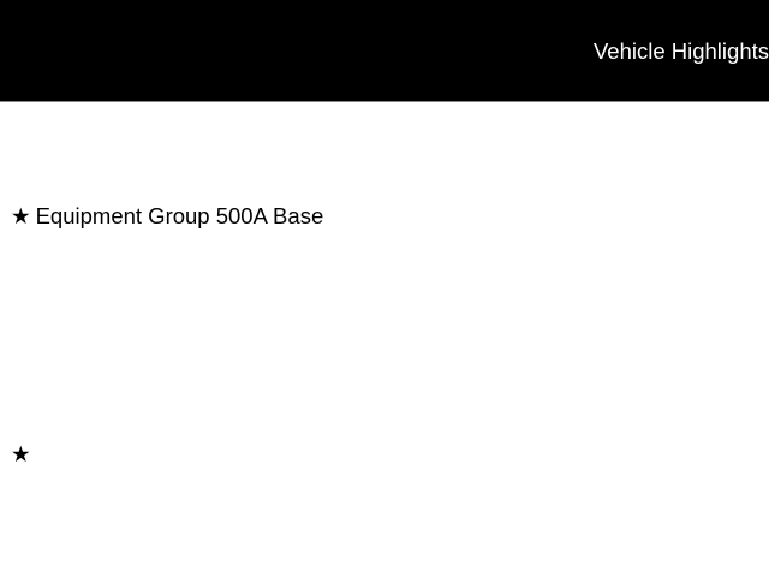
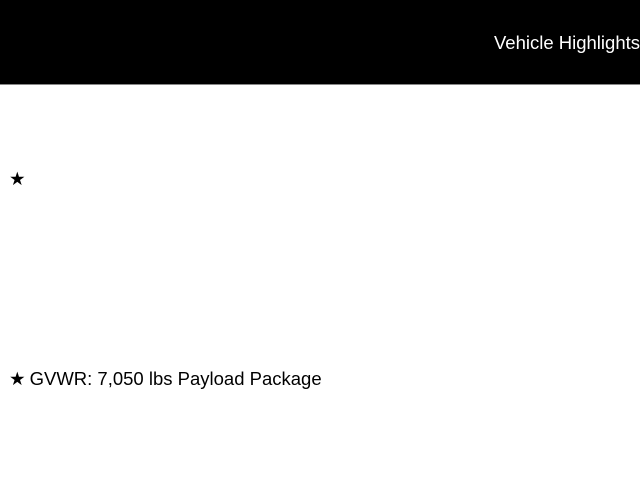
  Vehicle Highlights
  ★
- Equipment Group 500A Base
  ★
+ GVWR: 7,050 lbs Payload Package
